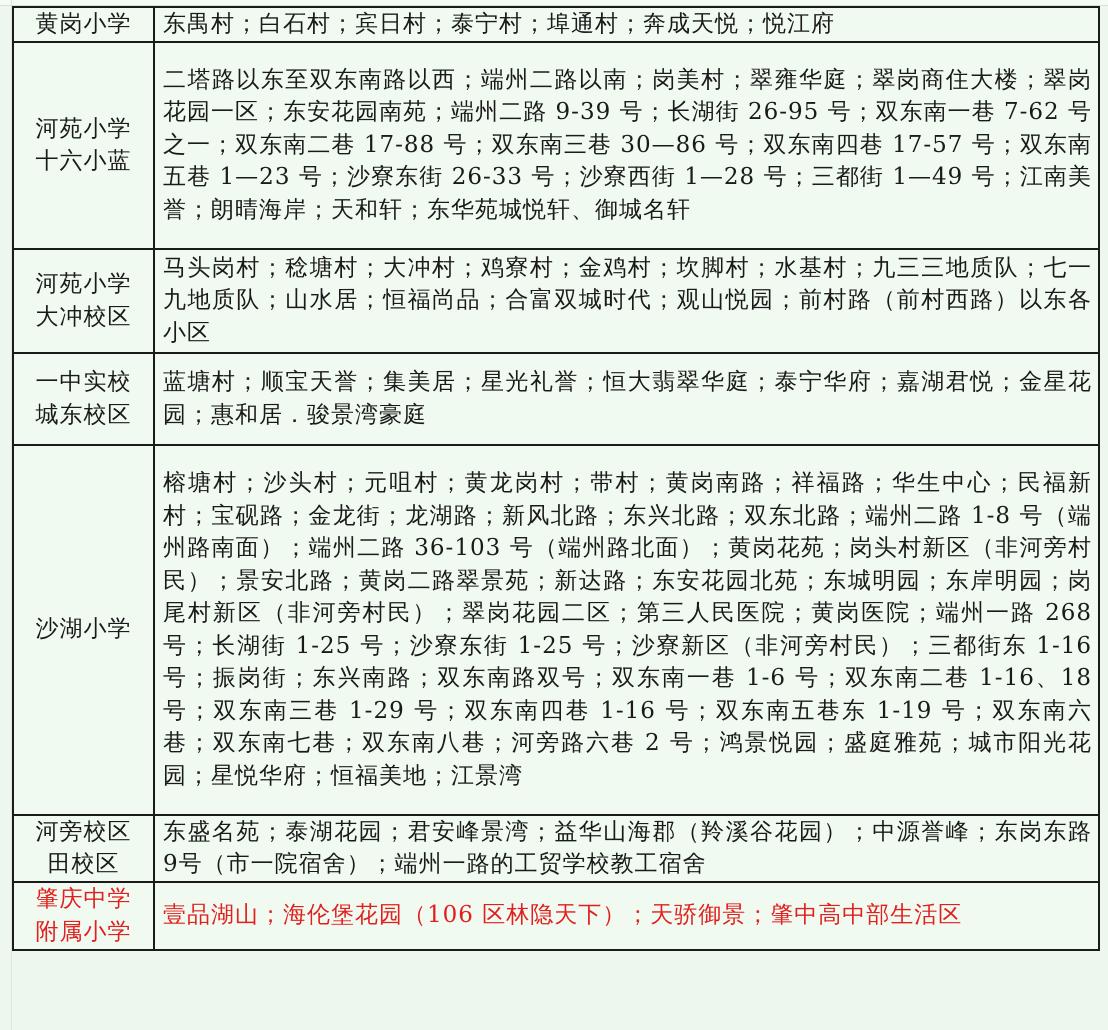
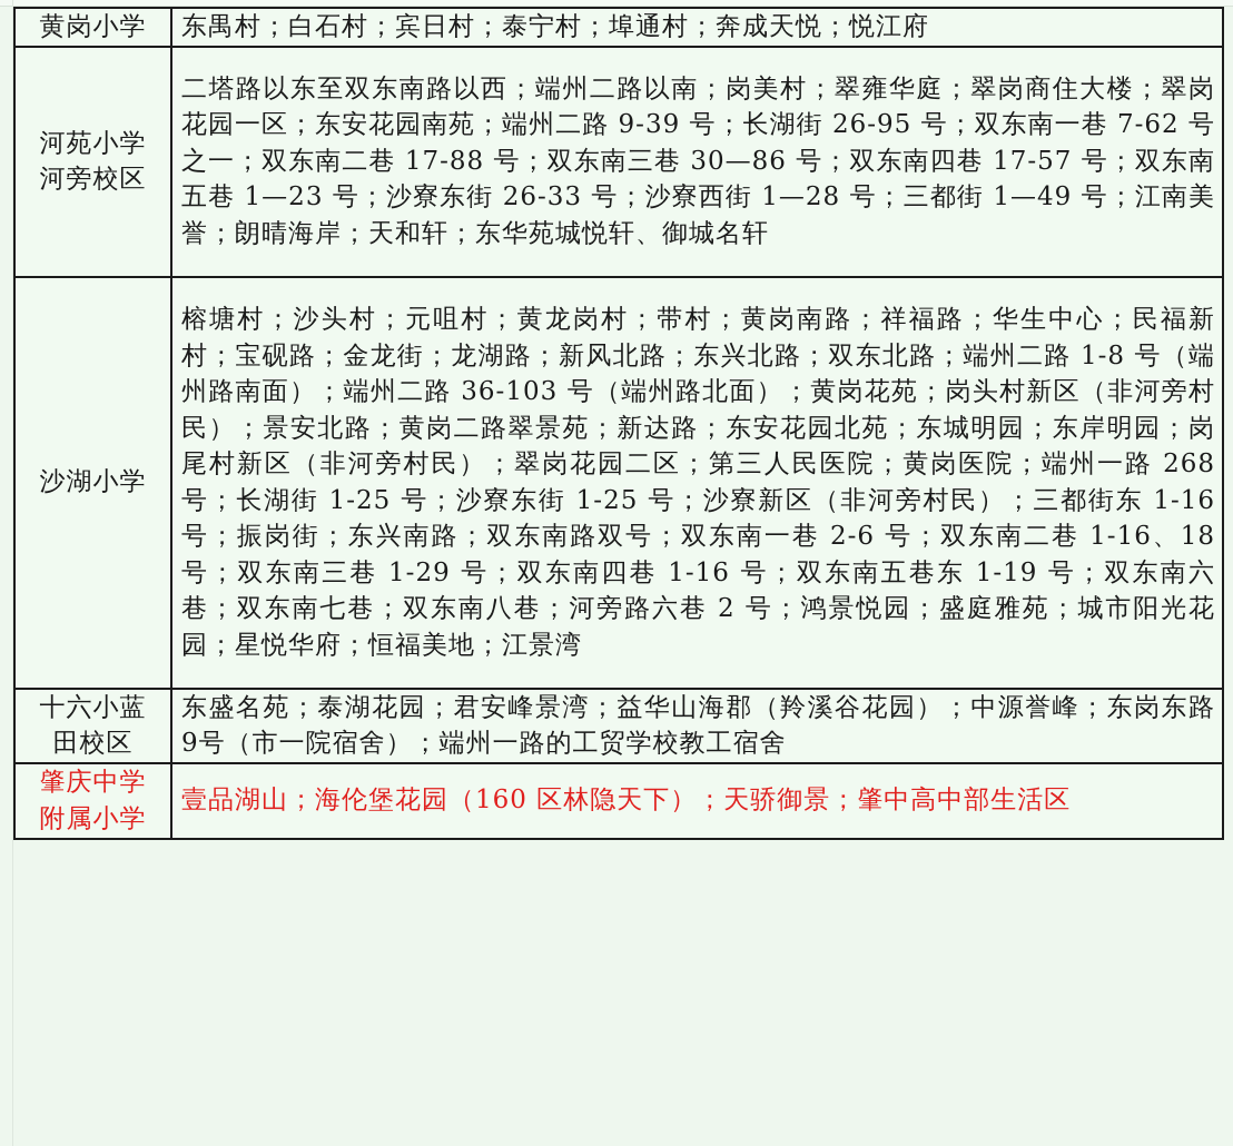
  黄岗小学	东禺村；白石村；宾日村；泰宁村；埠通村；奔成天悦；悦江府
- 河苑小学 十六小蓝	二塔路以东至双东南路以西；端州二路以南；岗美村；翠雍华庭；翠岗商住大楼；翠岗花园一区；东安花园南苑；端州二路 9-39 号；长湖街 26-95 号；双东南一巷 7-62 号之一；双东南二巷 17-88 号；双东南三巷 30—86 号；双东南四巷 17-57 号；双东南五巷 1—23 号；沙寮东街 26-33 号；沙寮西街 1—28 号；三都街 1—49 号；江南美誉；朗晴海岸；天和轩；东华苑城悦轩、御城名轩
+ 河苑小学 河旁校区	二塔路以东至双东南路以西；端州二路以南；岗美村；翠雍华庭；翠岗商住大楼；翠岗花园一区；东安花园南苑；端州二路 9-39 号；长湖街 26-95 号；双东南一巷 7-62 号之一；双东南二巷 17-88 号；双东南三巷 30—86 号；双东南四巷 17-57 号；双东南五巷 1—23 号；沙寮东街 26-33 号；沙寮西街 1—28 号；三都街 1—49 号；江南美誉；朗晴海岸；天和轩；东华苑城悦轩、御城名轩
- 河苑小学 大冲校区	马头岗村；稔塘村；大冲村；鸡寮村；金鸡村；坎脚村；水基村；九三三地质队；七一九地质队；山水居；恒福尚品；合富双城时代；观山悦园；前村路（前村西路）以东各小区
- 一中实校 城东校区	蓝塘村；顺宝天誉；集美居；星光礼誉；恒大翡翠华庭；泰宁华府；嘉湖君悦；金星花园；惠和居．骏景湾豪庭
- 沙湖小学	榕塘村；沙头村；元咀村；黄龙岗村；带村；黄岗南路；祥福路；华生中心；民福新村；宝砚路；金龙街；龙湖路；新风北路；东兴北路；双东北路；端州二路 1-8 号（端州路南面）；端州二路 36-103 号（端州路北面）；黄岗花苑；岗头村新区（非河旁村民）；景安北路；黄岗二路翠景苑；新达路；东安花园北苑；东城明园；东岸明园；岗尾村新区（非河旁村民）；翠岗花园二区；第三人民医院；黄岗医院；端州一路 268 号；长湖街 1-25 号；沙寮东街 1-25 号；沙寮新区（非河旁村民）；三都街东 1-16 号；振岗街；东兴南路；双东南路双号；双东南一巷 1-6 号；双东南二巷 1-16、18 号；双东南三巷 1-29 号；双东南四巷 1-16 号；双东南五巷东 1-19 号；双东南六巷；双东南七巷；双东南八巷；河旁路六巷 2 号；鸿景悦园；盛庭雅苑；城市阳光花园；星悦华府；恒福美地；江景湾
+ 沙湖小学	榕塘村；沙头村；元咀村；黄龙岗村；带村；黄岗南路；祥福路；华生中心；民福新村；宝砚路；金龙街；龙湖路；新风北路；东兴北路；双东北路；端州二路 1-8 号（端州路南面）；端州二路 36-103 号（端州路北面）；黄岗花苑；岗头村新区（非河旁村民）；景安北路；黄岗二路翠景苑；新达路；东安花园北苑；东城明园；东岸明园；岗尾村新区（非河旁村民）；翠岗花园二区；第三人民医院；黄岗医院；端州一路 268 号；长湖街 1-25 号；沙寮东街 1-25 号；沙寮新区（非河旁村民）；三都街东 1-16 号；振岗街；东兴南路；双东南路双号；双东南一巷 2-6 号；双东南二巷 1-16、18 号；双东南三巷 1-29 号；双东南四巷 1-16 号；双东南五巷东 1-19 号；双东南六巷；双东南七巷；双东南八巷；河旁路六巷 2 号；鸿景悦园；盛庭雅苑；城市阳光花园；星悦华府；恒福美地；江景湾
- 河旁校区 田校区	东盛名苑；泰湖花园；君安峰景湾；益华山海郡（羚溪谷花园）；中源誉峰；东岗东路 9号（市一院宿舍）；端州一路的工贸学校教工宿舍
+ 十六小蓝 田校区	东盛名苑；泰湖花园；君安峰景湾；益华山海郡（羚溪谷花园）；中源誉峰；东岗东路 9号（市一院宿舍）；端州一路的工贸学校教工宿舍
- 肇庆中学 附属小学	壹品湖山；海伦堡花园（106 区林隐天下）；天骄御景；肇中高中部生活区
+ 肇庆中学 附属小学	壹品湖山；海伦堡花园（160 区林隐天下）；天骄御景；肇中高中部生活区
